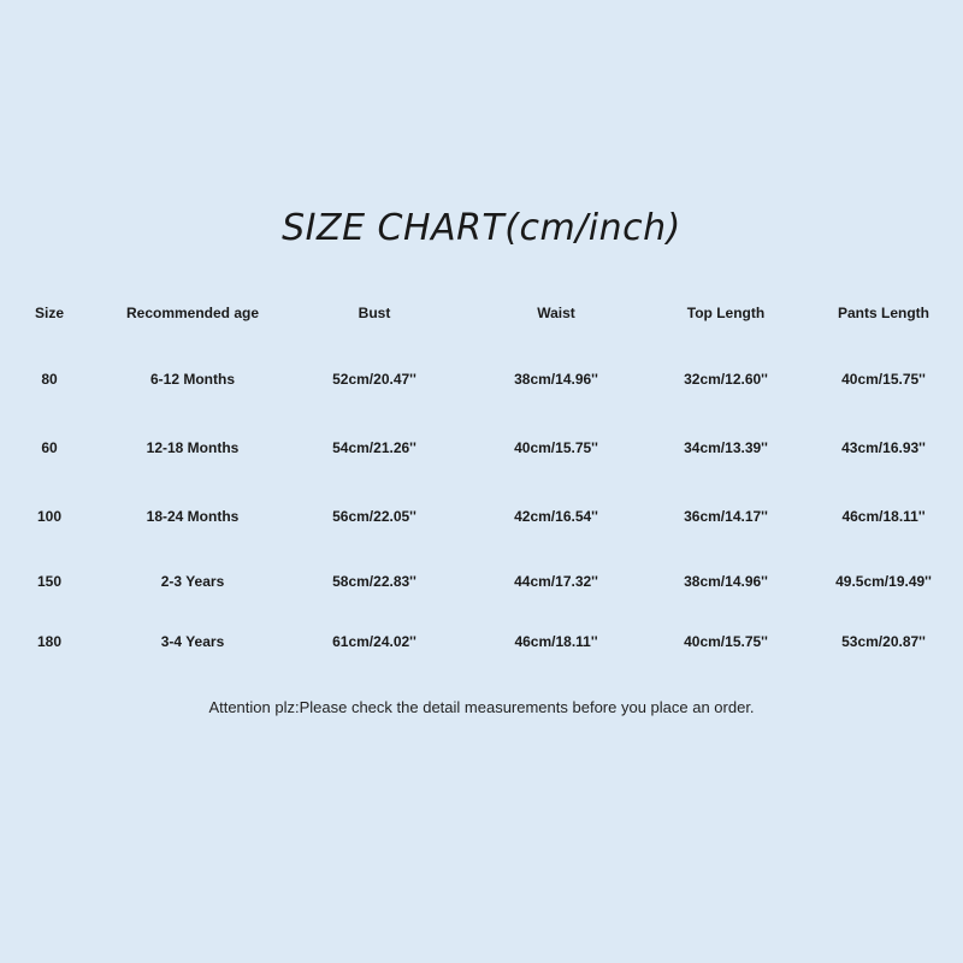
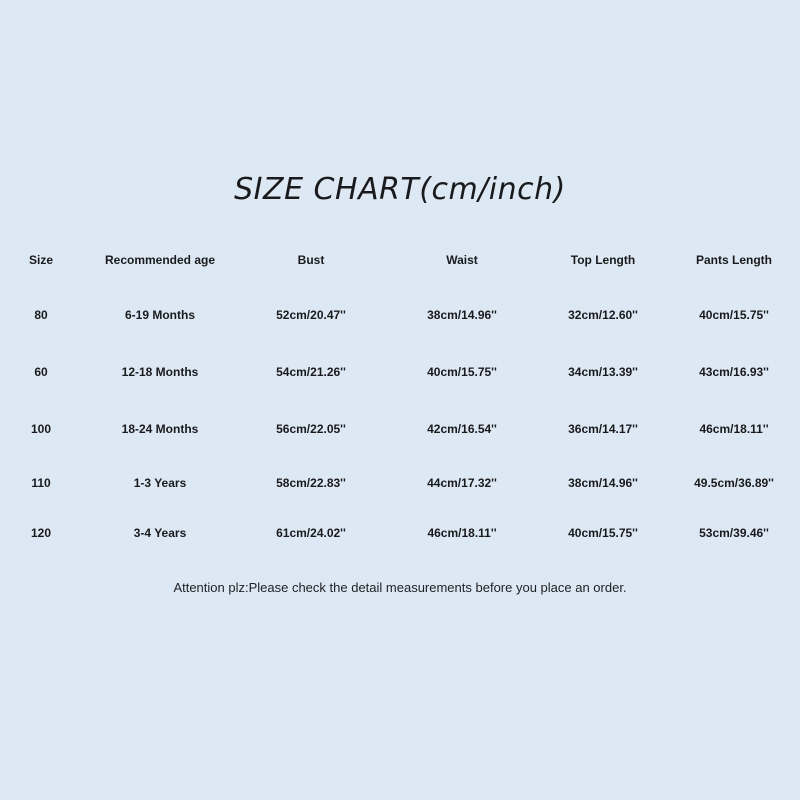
  SIZE CHART(cm/inch)
  Size
  Recommended age
  Bust
  Waist
  Top Length
  Pants Length
  80
- 6-12 Months
+ 6-19 Months
  52cm/20.47''
  38cm/14.96''
  32cm/12.60''
  40cm/15.75''
  60
  12-18 Months
  54cm/21.26''
  40cm/15.75''
  34cm/13.39''
  43cm/16.93''
  100
  18-24 Months
  56cm/22.05''
  42cm/16.54''
  36cm/14.17''
  46cm/18.11''
- 150
+ 110
- 2-3 Years
+ 1-3 Years
  58cm/22.83''
  44cm/17.32''
  38cm/14.96''
- 49.5cm/19.49''
+ 49.5cm/36.89''
- 180
+ 120
  3-4 Years
  61cm/24.02''
  46cm/18.11''
  40cm/15.75''
- 53cm/20.87''
+ 53cm/39.46''
  Attention plz:Please check the detail measurements before you place an order.
